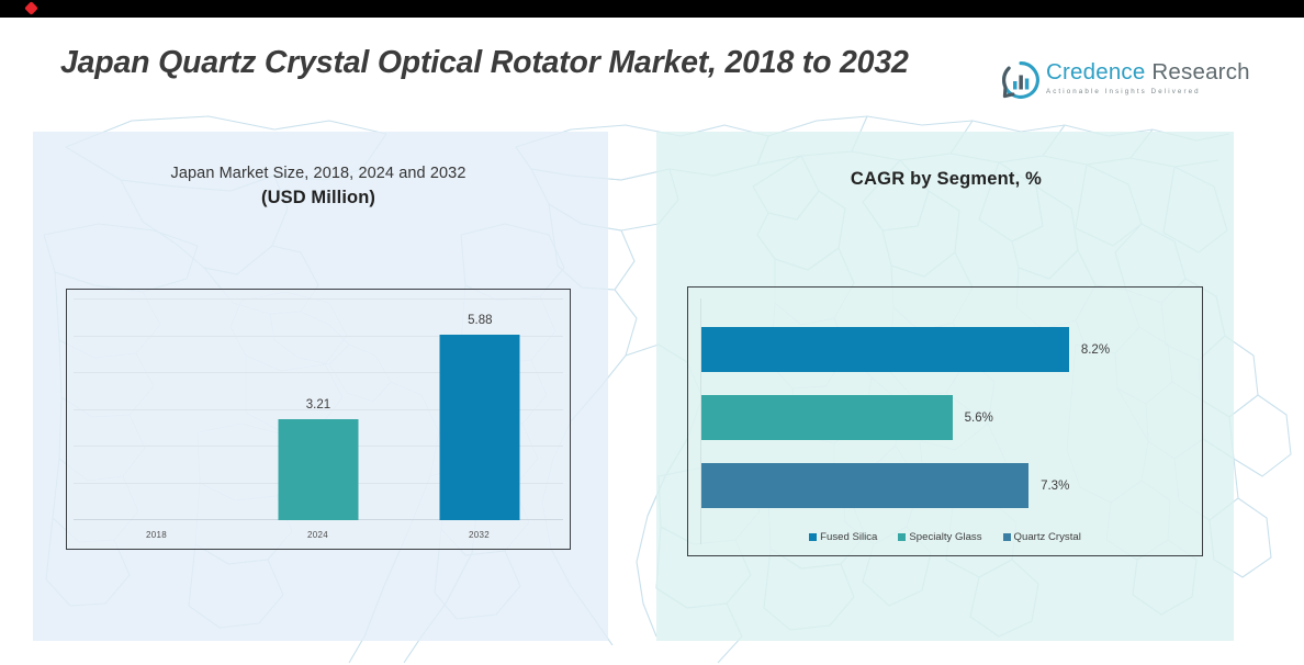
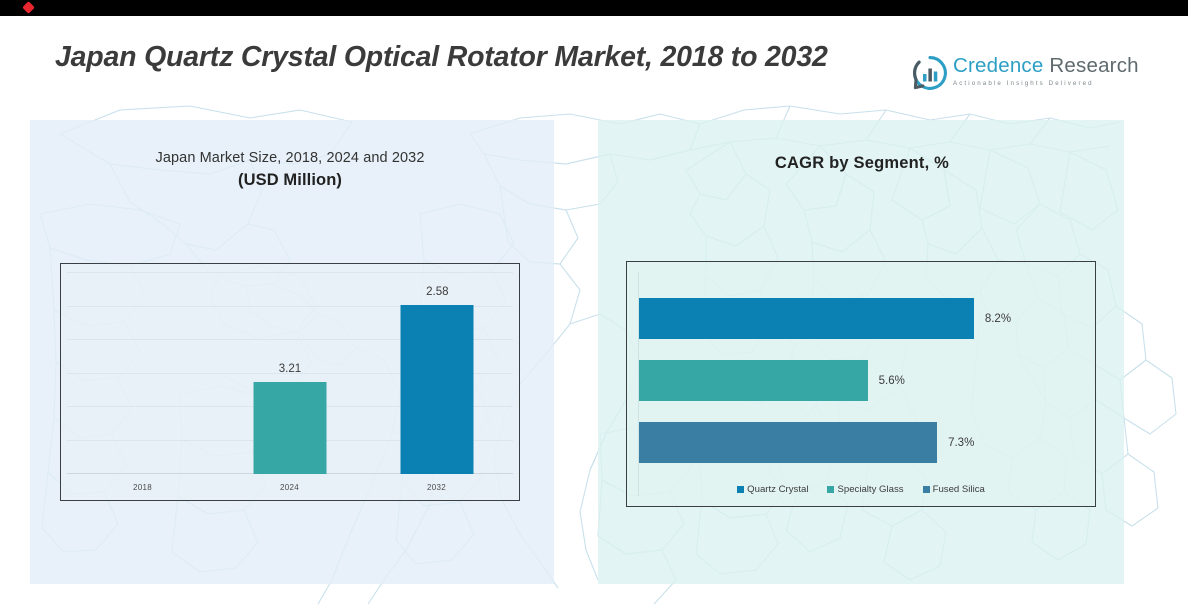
  Japan Quartz Crystal Optical Rotator Market, 2018 to 2032
  Credence Research
  Japan Market Size, 2018, 2024 and 2032
  (USD Million)
  CAGR by Segment, %
  3.21
- 5.88
+ 2.58
  2018
  2024
  2032
- Fused Silica
+ Quartz Crystal
  Specialty Glass
- Quartz Crystal
+ Fused Silica
  8.2%
  5.6%
  7.3%
